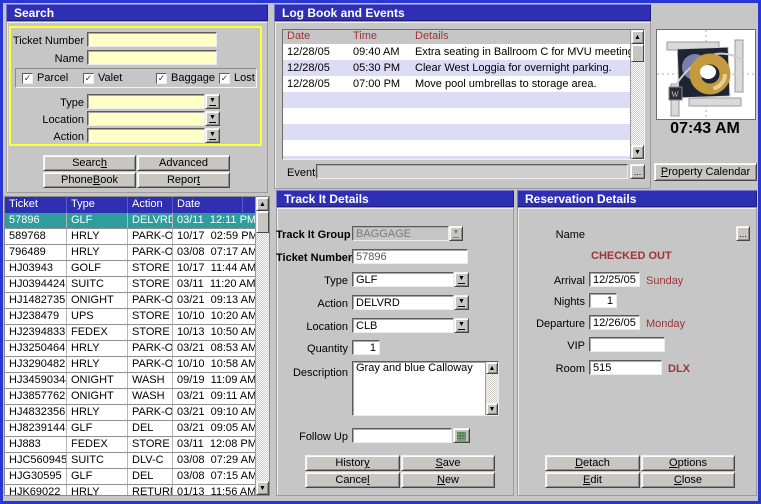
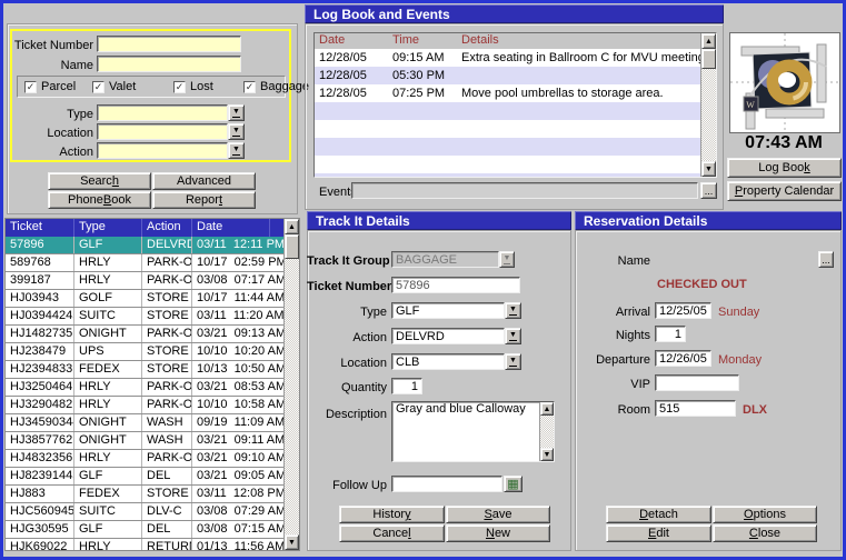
- Search
  Ticket Number
  Name
  ✓
  Parcel
  ✓
  Valet
  ✓
- Baggage
+ Lost
  ✓
- Lost
+ Baggage
  Type
  Location
  Action
  Searc
  h
  Advanced
  Phone
  B
  ook
  Repor
  t
  Ticket
  Type
  Action
  Date
  57896
  GLF
  DELVRD
  03/11 12:11 PM
  589768
  HRLY
  PARK-O
  10/17 02:59 PM
- 796489
+ 399187
  HRLY
  PARK-O
  03/08 07:17 AM
  HJ03943
  GOLF
  STORE
  10/17 11:44 AM
  HJ0394424
  SUITC
  STORE
  03/11 11:20 AM
  HJ1482735
  ONIGHT
  PARK-O
  03/21 09:13 AM
  HJ238479
  UPS
  STORE
  10/10 10:20 AM
  HJ2394833
  FEDEX
  STORE
  10/13 10:50 AM
  HJ3250464
  HRLY
  PARK-O
  03/21 08:53 AM
  HJ3290482
  HRLY
  PARK-O
  10/10 10:58 AM
  HJ3459034
  ONIGHT
  WASH
  09/19 11:09 AM
  HJ3857762
  ONIGHT
  WASH
  03/21 09:11 AM
  HJ4832356
  HRLY
  PARK-O
  03/21 09:10 AM
  HJ8239144
  GLF
  DEL
  03/21 09:05 AM
  HJ883
  FEDEX
  STORE
  03/11 12:08 PM
  HJC560945
  SUITC
  DLV-C
  03/08 07:29 AM
  HJG30595
  GLF
  DEL
  03/08 07:15 AM
  HJK69022
  HRLY
  01/13 11:56 AM
  Log Book and Events
  Date
  Time
  Details
  12/28/05
- 09:40 AM
+ 09:15 AM
  Extra seating in Ballroom C for MVU meetin
  12/28/05
  05:30 PM
- Clear West Loggia for overnight parking.
  12/28/05
- 07:00 PM
+ 07:25 PM
  Move pool umbrellas to storage area.
  Event
  ...
  W
  07:43 AM
+ Log Boo
+ k
  P
  roperty Calendar
  Track It Details
  Track It Group
  BAGGAGE
  Ticket Number
  57896
  Type
  GLF
  Action
  DELVRD
  Location
  CLB
  Quantity
  1
  Description
  Gray and blue Calloway
  Follow Up
  ▦
  Histor
  y
  S
  ave
  Cance
  l
  N
  ew
  Reservation Details
  Name
  ...
  CHECKED OUT
  Arrival
  12/25/05
  Sunday
  Nights
  1
  Departure
  12/26/05
  Monday
  VIP
  Room
  515
  DLX
  D
  etach
  O
  ptions
  E
  dit
  C
  lose
